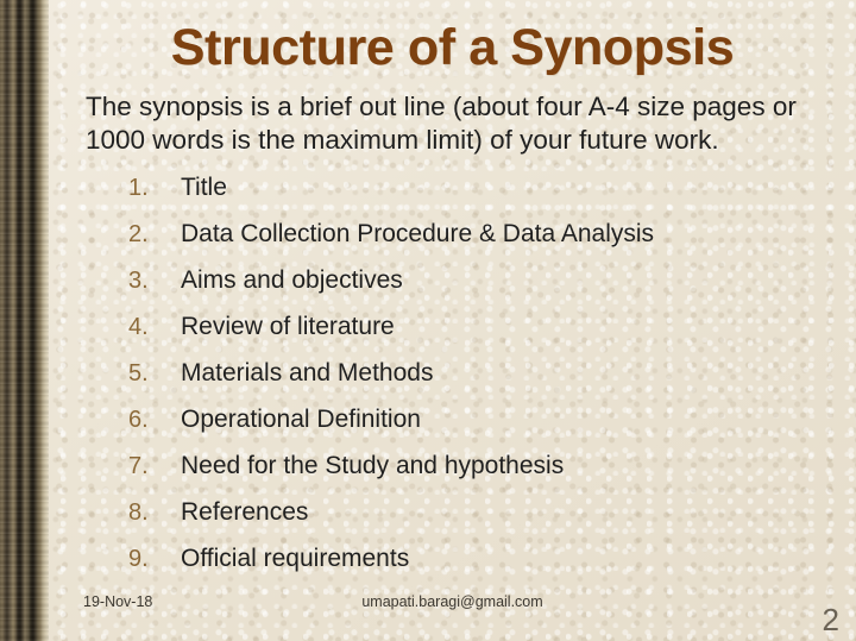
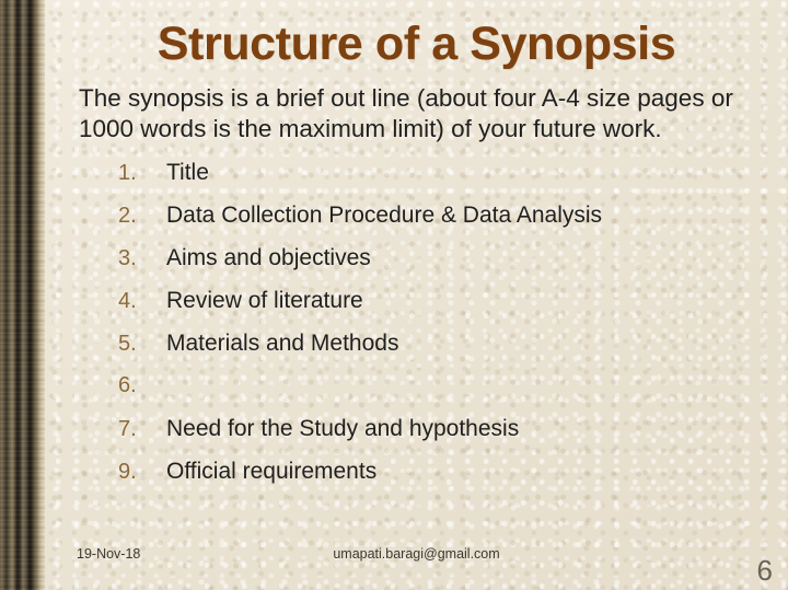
  Structure of a Synopsis
  The synopsis is a brief out line (about four A-4 size pages or 1000 words is the maximum limit) of your future work.
  1.
  Title
  2.
  Data Collection Procedure & Data Analysis
  3.
  Aims and objectives
  4.
  Review of literature
  5.
  Materials and Methods
  6.
- Operational Definition
  7.
  Need for the Study and hypothesis
- 8.
- References
  9.
  Official requirements
  19-Nov-18
  umapati.baragi@gmail.com
- 2
+ 6
